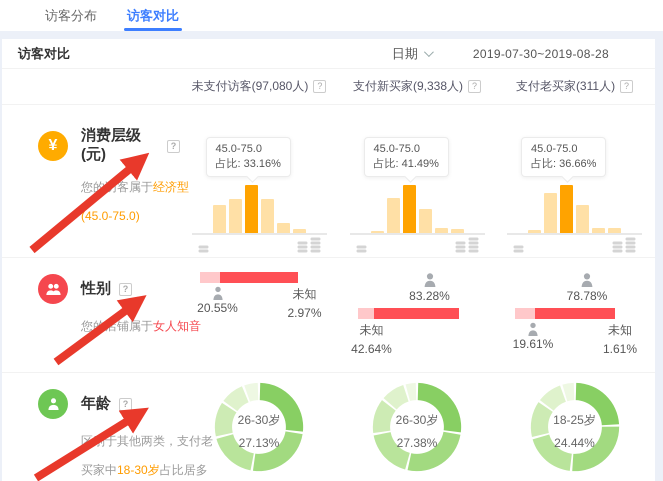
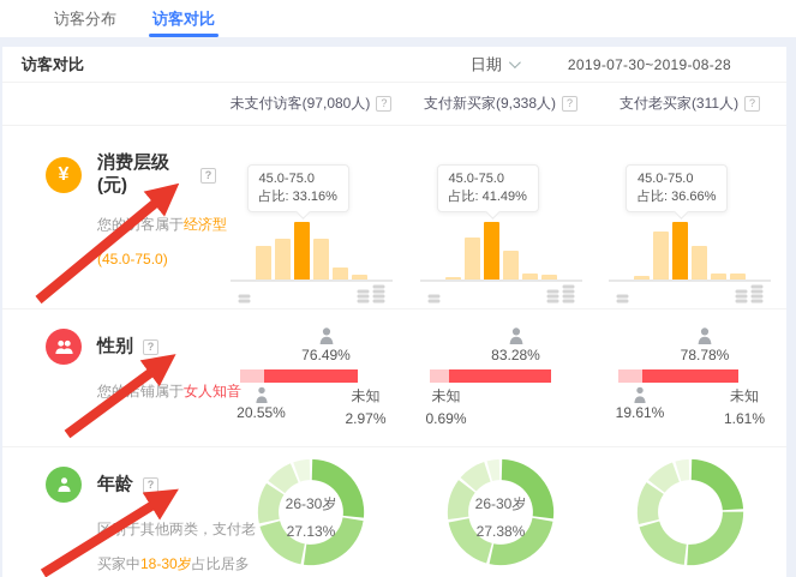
  访客分布
  访客对比
  访客对比
  日期
  2019-07-30~2019-08-28
  未支付访客(97,080人)
  ?
  支付新买家(9,338人)
  ?
  支付老买家(311人)
  ?
  ¥
  消费层级(元)
  ?
  您的客属于经济型(45.0-75.0)
  45.0-75.0
  占比: 33.16%
  45.0-75.0
  占比: 41.49%
  45.0-75.0
  占比: 36.66%
  性别
  ?
  您铺属于女人知音
+ 76.49%
  20.55%
  未知
  2.97%
  83.28%
  未知
- 42.64%
+ 0.69%
  78.78%
  19.61%
  未知
  1.61%
  年龄
  ?
  区于其他两类，支付老买家中18-30岁占比居多
  26-30岁
  27.13%
  26-30岁
  27.38%
- 18-25岁
- 24.44%
